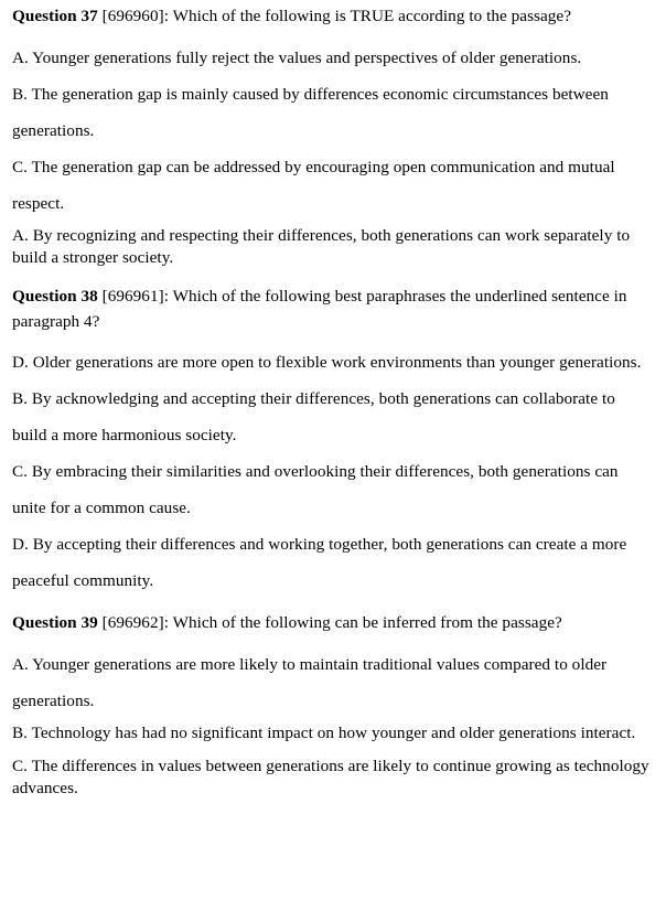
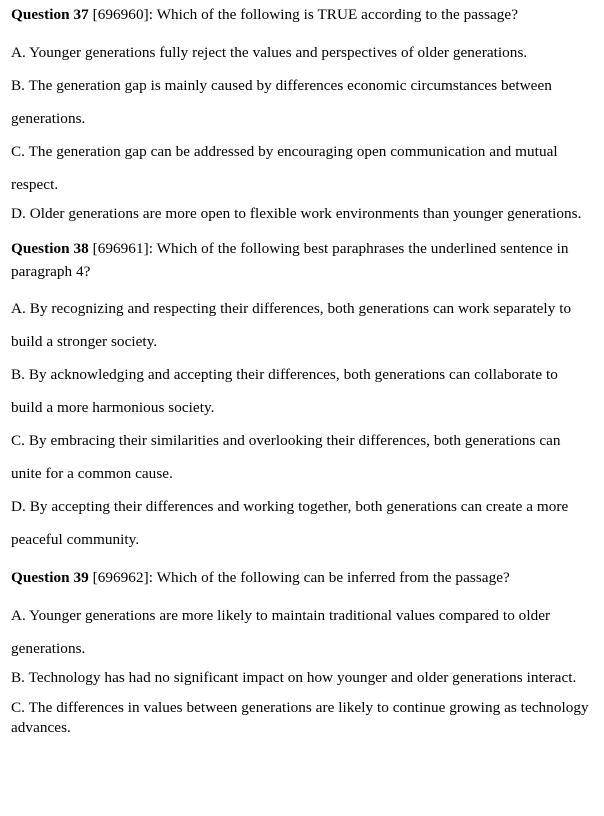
  Question 37 [696960]: Which of the following is TRUE according to the passage?
  A. Younger generations fully reject the values and perspectives of older generations.
  B. The generation gap is mainly caused by differences economic circumstances between generations.
  C. The generation gap can be addressed by encouraging open communication and mutual respect.
- A. By recognizing and respecting their differences, both generations can work separately to build a stronger society.
+ D. Older generations are more open to flexible work environments than younger generations.
  Question 38 [696961]: Which of the following best paraphrases the underlined sentence in paragraph 4?
- D. Older generations are more open to flexible work environments than younger generations.
+ A. By recognizing and respecting their differences, both generations can work separately to build a stronger society.
  B. By acknowledging and accepting their differences, both generations can collaborate to build a more harmonious society.
  C. By embracing their similarities and overlooking their differences, both generations can unite for a common cause.
  D. By accepting their differences and working together, both generations can create a more peaceful community.
  Question 39 [696962]: Which of the following can be inferred from the passage?
  A. Younger generations are more likely to maintain traditional values compared to older generations.
  B. Technology has had no significant impact on how younger and older generations interact.
  C. The differences in values between generations are likely to continue growing as technology advances.
